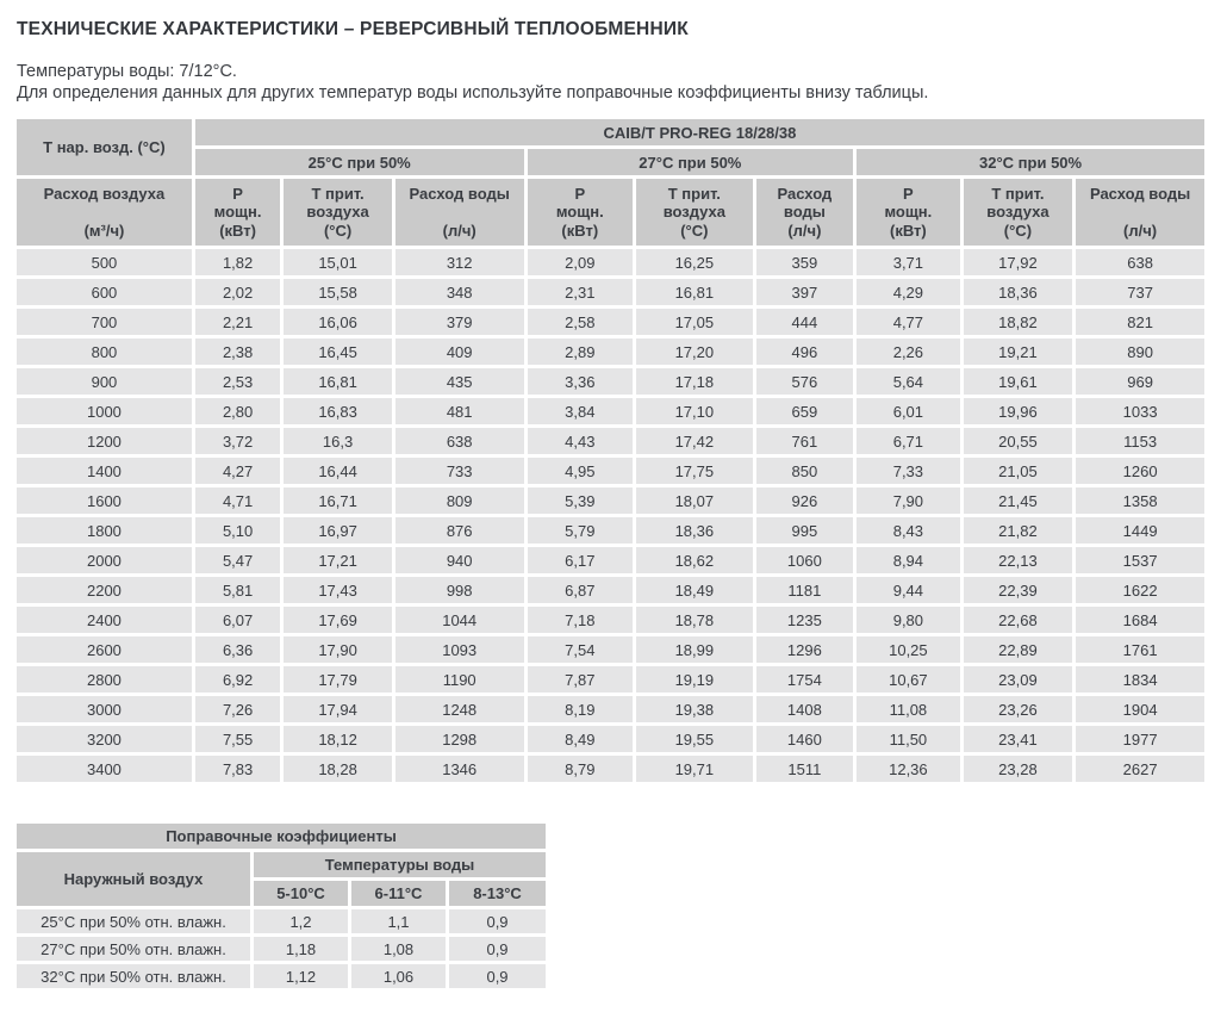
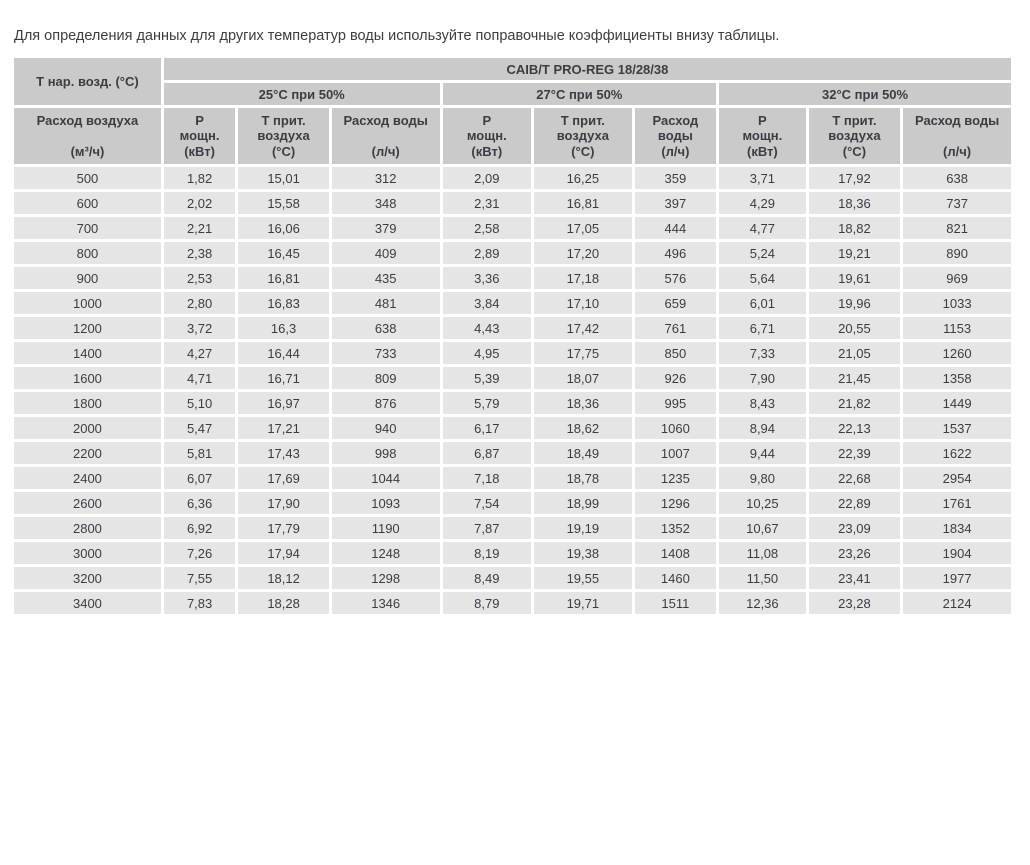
- ТЕХНИЧЕСКИЕ ХАРАКТЕРИСТИКИ – РЕВЕРСИВНЫЙ ТЕПЛООБМЕННИК
- Температуры воды: 7/12°С.
  Для определения данных для других температур воды используйте поправочные коэффициенты внизу таблицы.
  Т нар. возд. (°С)	CAIB/T PRO-REG 18/28/38
  25°С при 50%	27°С при 50%	32°С при 50%
  Расход воздуха (м³/ч)	Р мощн. (кВт)	Т прит. воздуха (°С)	Расход воды (л/ч)	Р мощн. (кВт)	Т прит. воздуха (°С)	Расход воды (л/ч)	Р мощн. (кВт)	Т прит. воздуха (°С)	Расход воды (л/ч)
  500	1,82	15,01	312	2,09	16,25	359	3,71	17,92	638
  600	2,02	15,58	348	2,31	16,81	397	4,29	18,36	737
  700	2,21	16,06	379	2,58	17,05	444	4,77	18,82	821
- 800	2,38	16,45	409	2,89	17,20	496	2,26	19,21	890
+ 800	2,38	16,45	409	2,89	17,20	496	5,24	19,21	890
  900	2,53	16,81	435	3,36	17,18	576	5,64	19,61	969
  1000	2,80	16,83	481	3,84	17,10	659	6,01	19,96	1033
  1200	3,72	16,3	638	4,43	17,42	761	6,71	20,55	1153
  1400	4,27	16,44	733	4,95	17,75	850	7,33	21,05	1260
  1600	4,71	16,71	809	5,39	18,07	926	7,90	21,45	1358
  1800	5,10	16,97	876	5,79	18,36	995	8,43	21,82	1449
  2000	5,47	17,21	940	6,17	18,62	1060	8,94	22,13	1537
- 2200	5,81	17,43	998	6,87	18,49	1181	9,44	22,39	1622
+ 2200	5,81	17,43	998	6,87	18,49	1007	9,44	22,39	1622
- 2400	6,07	17,69	1044	7,18	18,78	1235	9,80	22,68	1684
+ 2400	6,07	17,69	1044	7,18	18,78	1235	9,80	22,68	2954
  2600	6,36	17,90	1093	7,54	18,99	1296	10,25	22,89	1761
- 2800	6,92	17,79	1190	7,87	19,19	1754	10,67	23,09	1834
+ 2800	6,92	17,79	1190	7,87	19,19	1352	10,67	23,09	1834
  3000	7,26	17,94	1248	8,19	19,38	1408	11,08	23,26	1904
  3200	7,55	18,12	1298	8,49	19,55	1460	11,50	23,41	1977
- 3400	7,83	18,28	1346	8,79	19,71	1511	12,36	23,28	2627
+ 3400	7,83	18,28	1346	8,79	19,71	1511	12,36	23,28	2124
- Поправочные коэффициенты
- Наружный воздух	Температуры воды
- 5-10°С	6-11°С	8-13°С
- 25°С при 50% отн. влажн.	1,2	1,1	0,9
- 27°С при 50% отн. влажн.	1,18	1,08	0,9
- 32°С при 50% отн. влажн.	1,12	1,06	0,9
